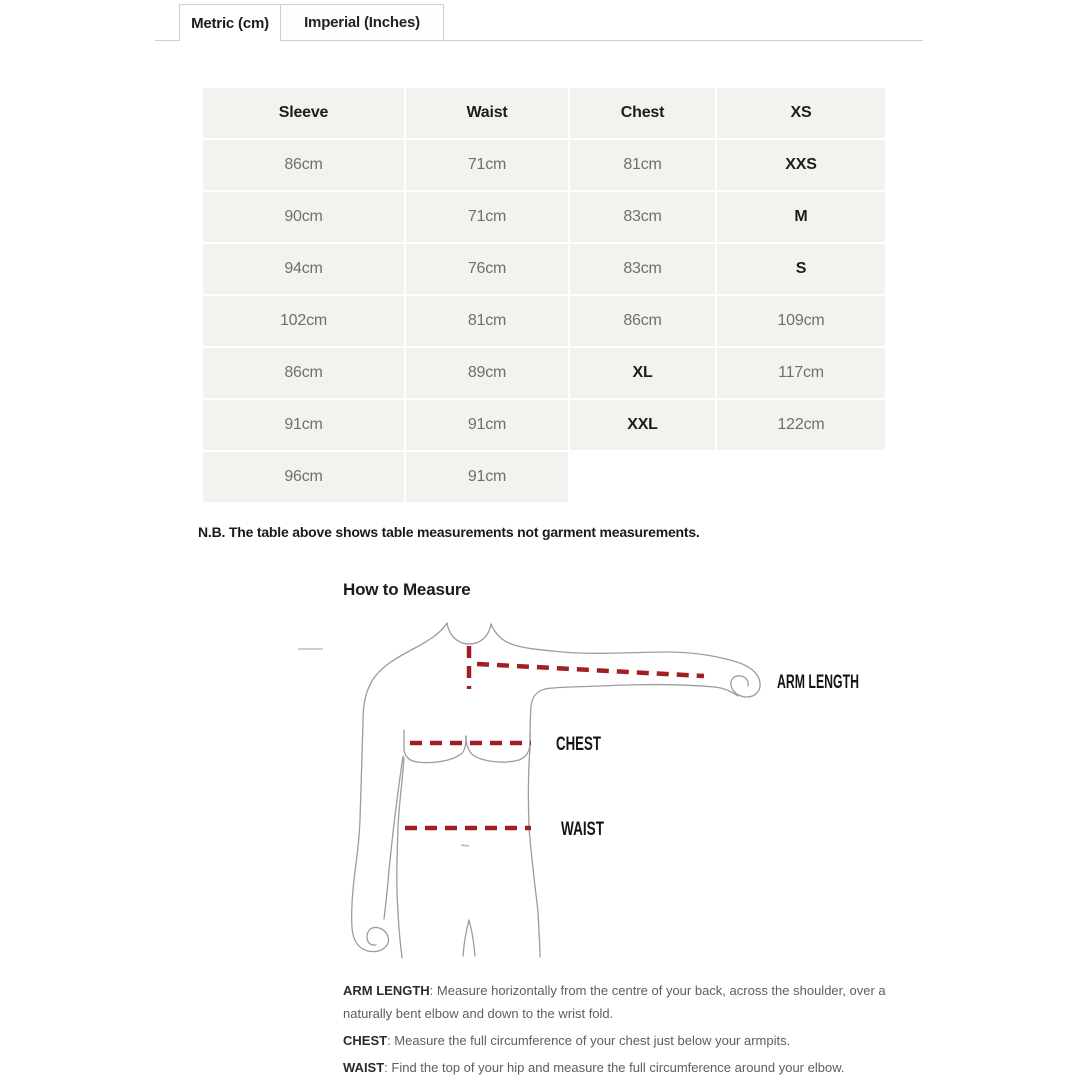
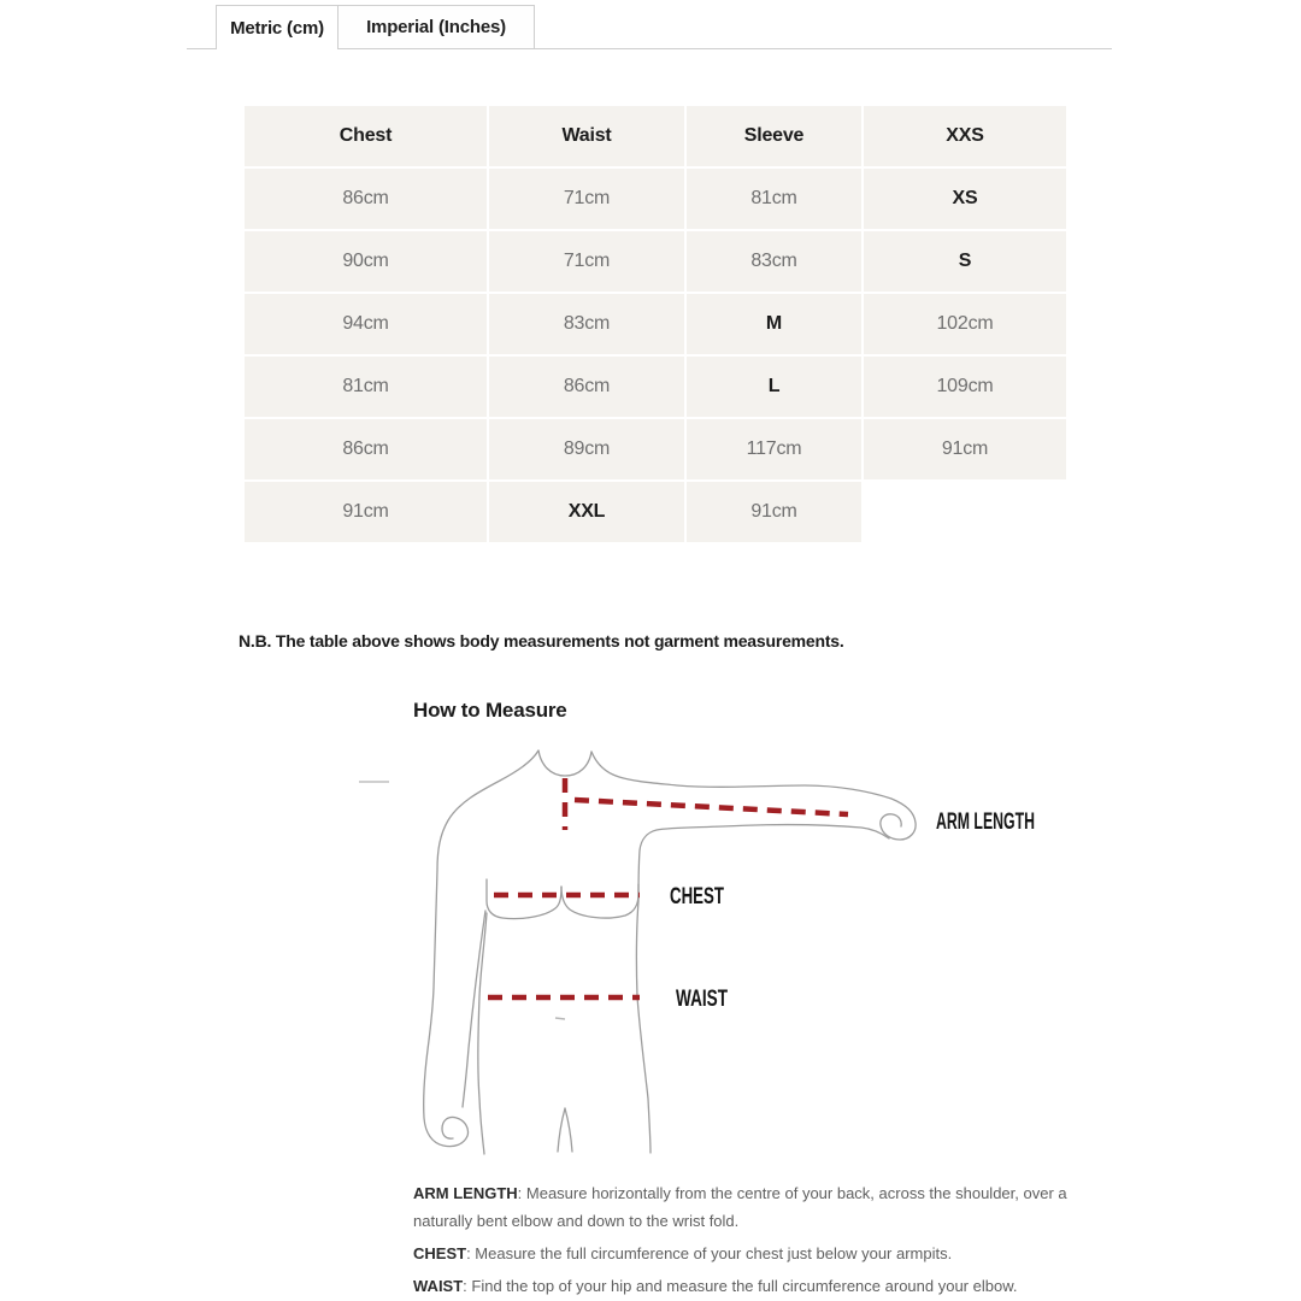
  Metric (cm)
  Imperial (Inches)
- Sleeve
+ Chest
  Waist
- Chest
+ Sleeve
- XS
+ XXS
  86cm
  71cm
  81cm
- XXS
+ XS
  90cm
  71cm
  83cm
- M
+ S
  94cm
- 76cm
  83cm
- S
+ M
  102cm
  81cm
  86cm
+ L
  109cm
  86cm
  89cm
- XL
  117cm
  91cm
  91cm
  XXL
- 122cm
- 96cm
  91cm
- N.B. The table above shows table measurements not garment measurements.
+ N.B. The table above shows body measurements not garment measurements.
  How to Measure
  ARM LENGTH
  CHEST
  WAIST
  ARM LENGTH: Measure horizontally from the centre of your back, across the shoulder, over a naturally bent elbow and down to the wrist fold.
  CHEST: Measure the full circumference of your chest just below your armpits.
  WAIST: Find the top of your hip and measure the full circumference around your elbow.
